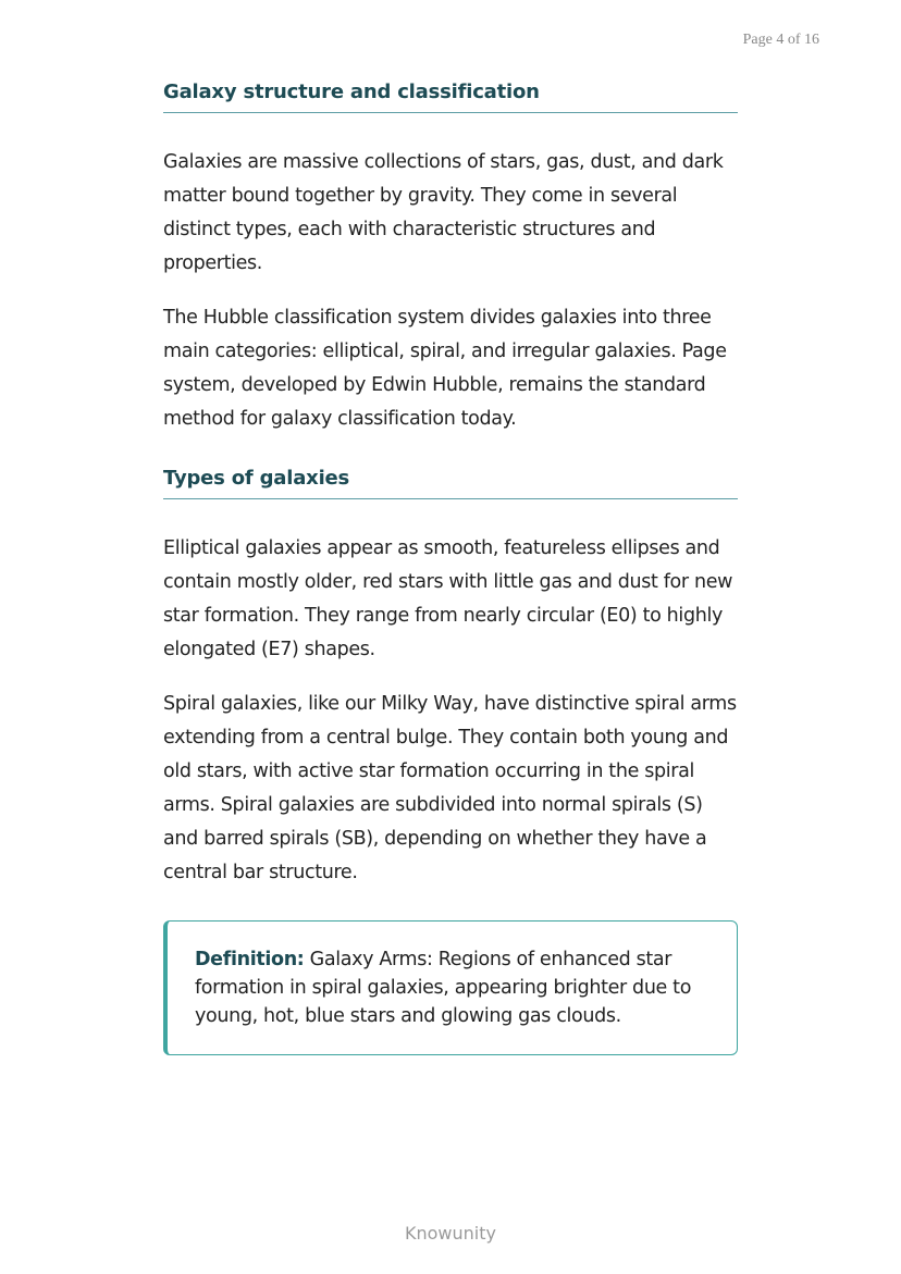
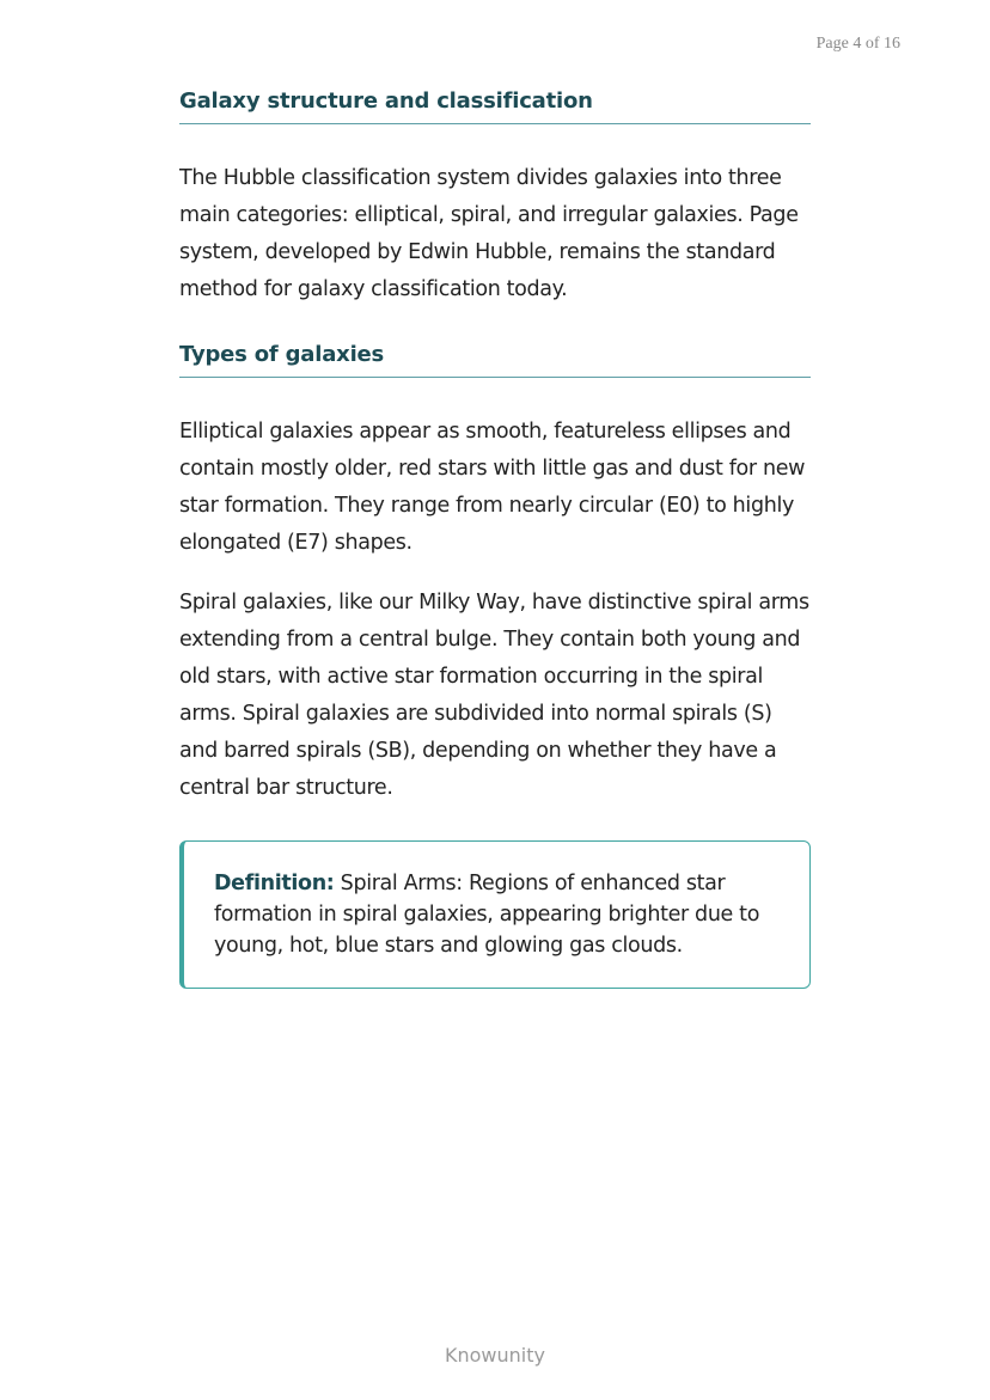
  Page 4 of 16
  Galaxy structure and classification
- Galaxies are massive collections of stars, gas, dust, and dark matter bound together by gravity. They come in several distinct types, each with characteristic structures and properties.
  The Hubble classification system divides galaxies into three main categories: elliptical, spiral, and irregular galaxies. Page system, developed by Edwin Hubble, remains the standard method for galaxy classification today.
  Types of galaxies
  Elliptical galaxies appear as smooth, featureless ellipses and contain mostly older, red stars with little gas and dust for new star formation. They range from nearly circular (E0) to highly elongated (E7) shapes.
  Spiral galaxies, like our Milky Way, have distinctive spiral arms extending from a central bulge. They contain both young and old stars, with active star formation occurring in the spiral arms. Spiral galaxies are subdivided into normal spirals (S) and barred spirals (SB), depending on whether they have a central bar structure.
- Definition: Galaxy Arms: Regions of enhanced star formation in spiral galaxies, appearing brighter due to young, hot, blue stars and glowing gas clouds.
+ Definition: Spiral Arms: Regions of enhanced star formation in spiral galaxies, appearing brighter due to young, hot, blue stars and glowing gas clouds.
  Knowunity
